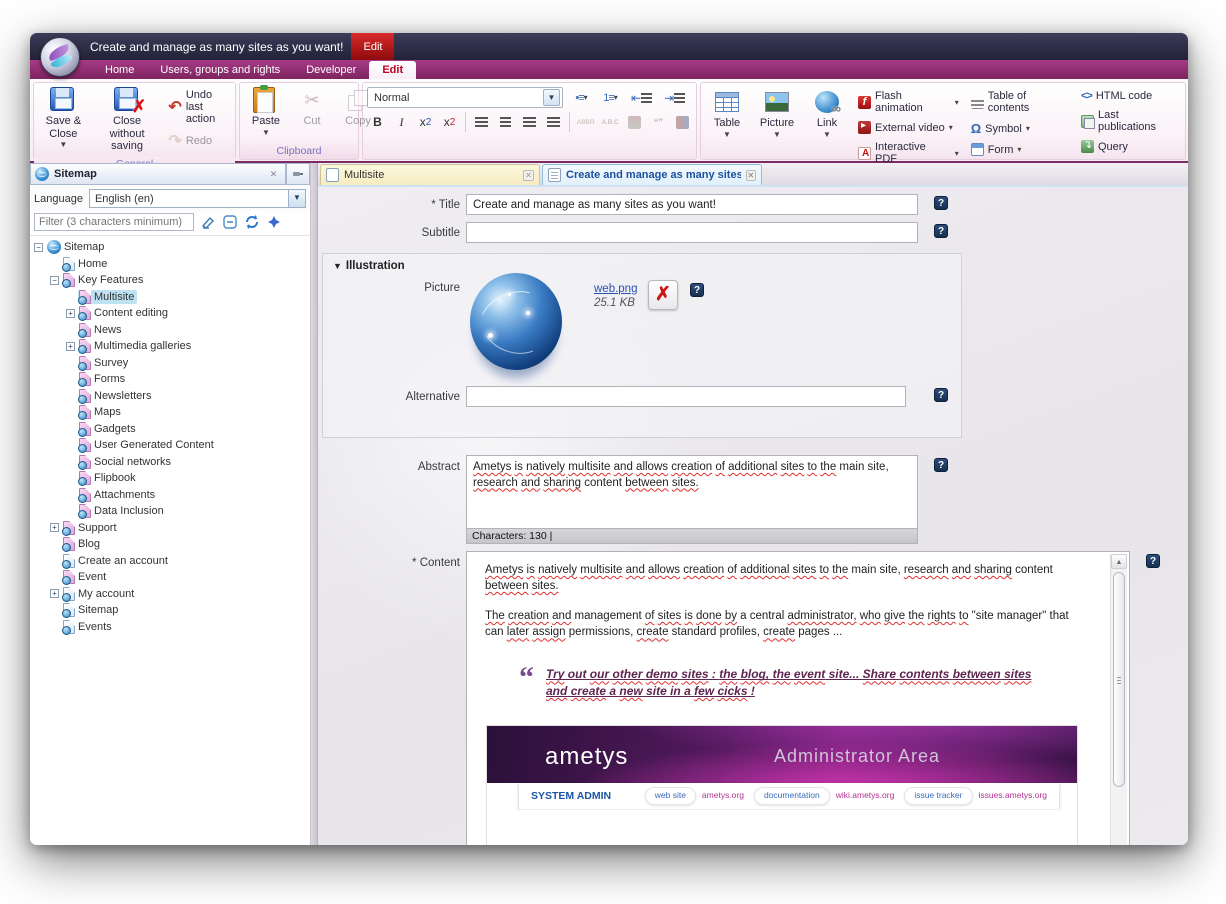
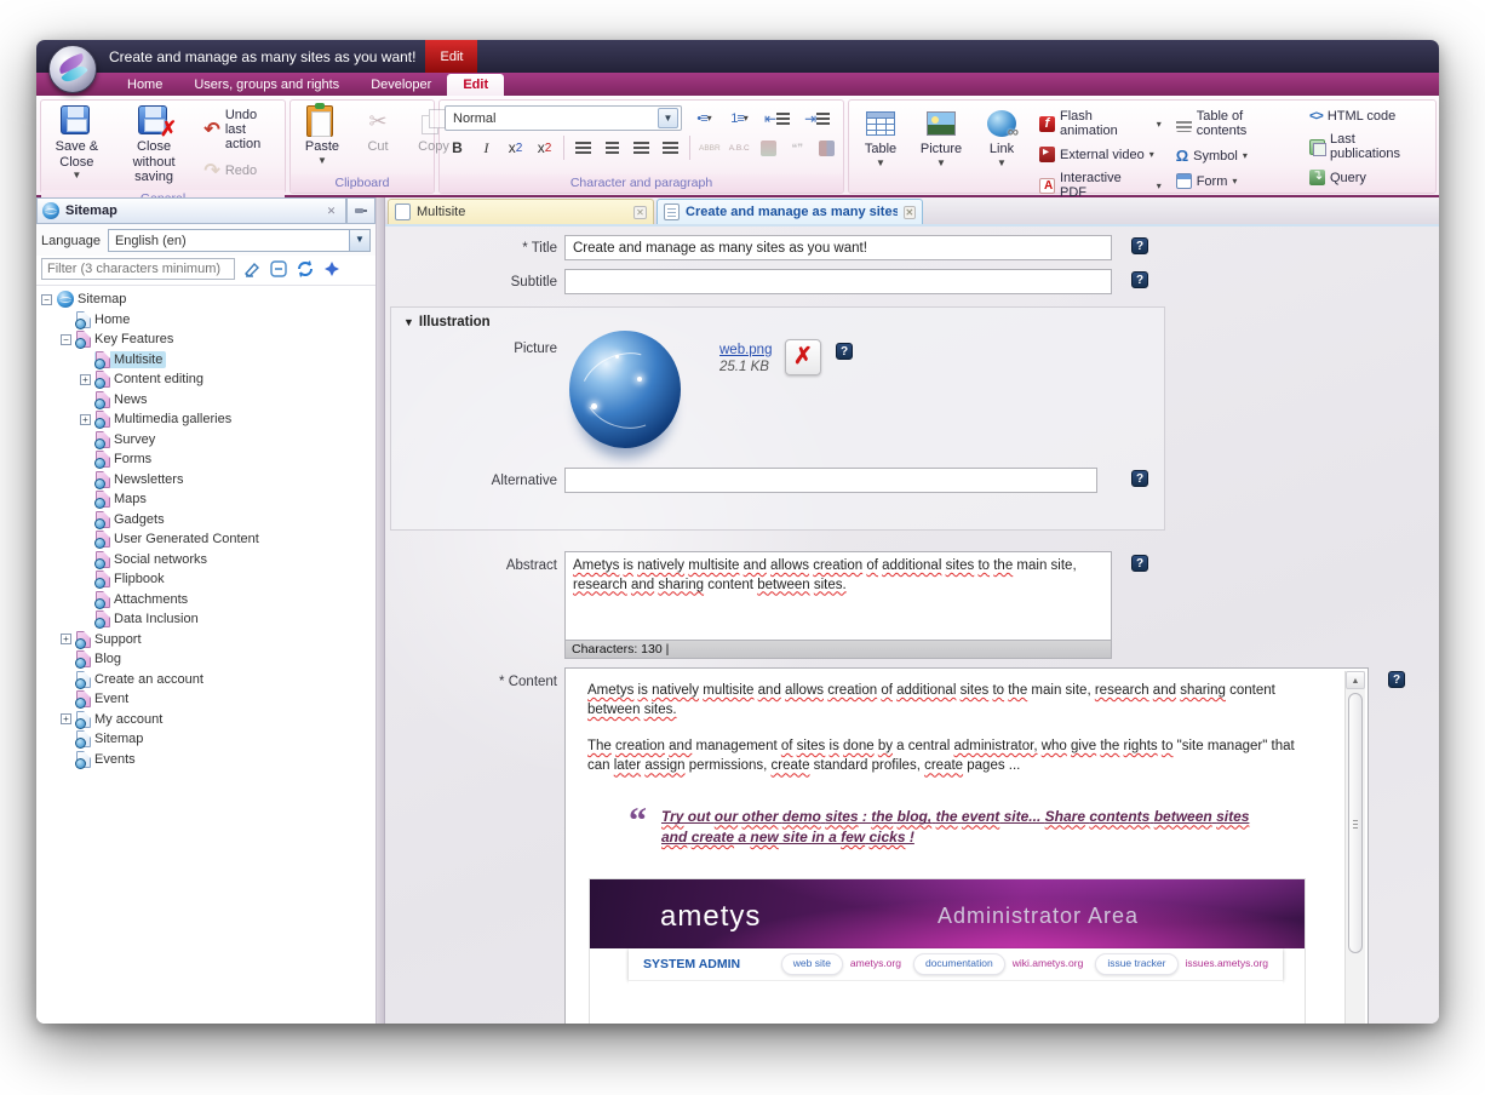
  Create and manage as many sites as you want!
  Edit
  Home
  Users, groups and rights
  Developer
  Edit
  Save & Close
  ▼
  ✗
  Close without saving
  ↶
  Undo last action
  ↷
  Redo
  Paste
  ▼
  ✂
  Cut
  Copy
  Clipboard
  Normal
  ▼
  •≡
  ▾
  1≡
  ▾
  ⇤
  ⇥
  B
  I
  x
  2
  x
  2
  ❝❞
+ Character and paragraph
  Table
  ▼
  Picture
  ▼
  Link
  ▼
  f
  Flash animation
  ▾
  External video
  ▾
  Interactive PDF
  ▾
  Table of contents
  Ω
  Symbol
  ▾
  Form
  ▾
  <>
  HTML code
  Last publications
  Query
  Sitemap
  ✕
  Language
  English (en)
  ▼
  Filter (3 characters minimum)
  −
  Sitemap
  Home
  −
  Key Features
  Multisite
  +
  Content editing
  News
  +
  Multimedia galleries
  Survey
  Forms
  Newsletters
  Maps
  Gadgets
  User Generated Content
  Social networks
  Flipbook
  Attachments
  Data Inclusion
  +
  Support
  Blog
  Create an account
  Event
  +
  My account
  Sitemap
  Events
  Multisite
  ✕
  Create and manage as many sites
  ✕
  * Title
  Create and manage as many sites as you want!
  ?
  Subtitle
  ?
  ▼ Illustration
  Picture
  web.png
  25.1 KB
  ✗
  ?
  Alternative
  ?
  Abstract
  Ametys is natively multisite and allows creation of additional sites to the main site, research and sharing content between sites.
  Characters: 130 |
  ?
  * Content
  Ametys is natively multisite and allows creation of additional sites to the main site, research and sharing content between sites.
  The creation and management of sites is done by a central administrator, who give the rights to "site manager" that can later assign permissions, create standard profiles, create pages ...
  “
  Try out our other demo sites : the blog, the event site... Share contents between sites and create a new site in a few cicks !
  ametys
  Administrator Area
  SYSTEM ADMIN
  web site
  ametys.org
  documentation
  wiki.ametys.org
  issue tracker
  issues.ametys.org
  ?
